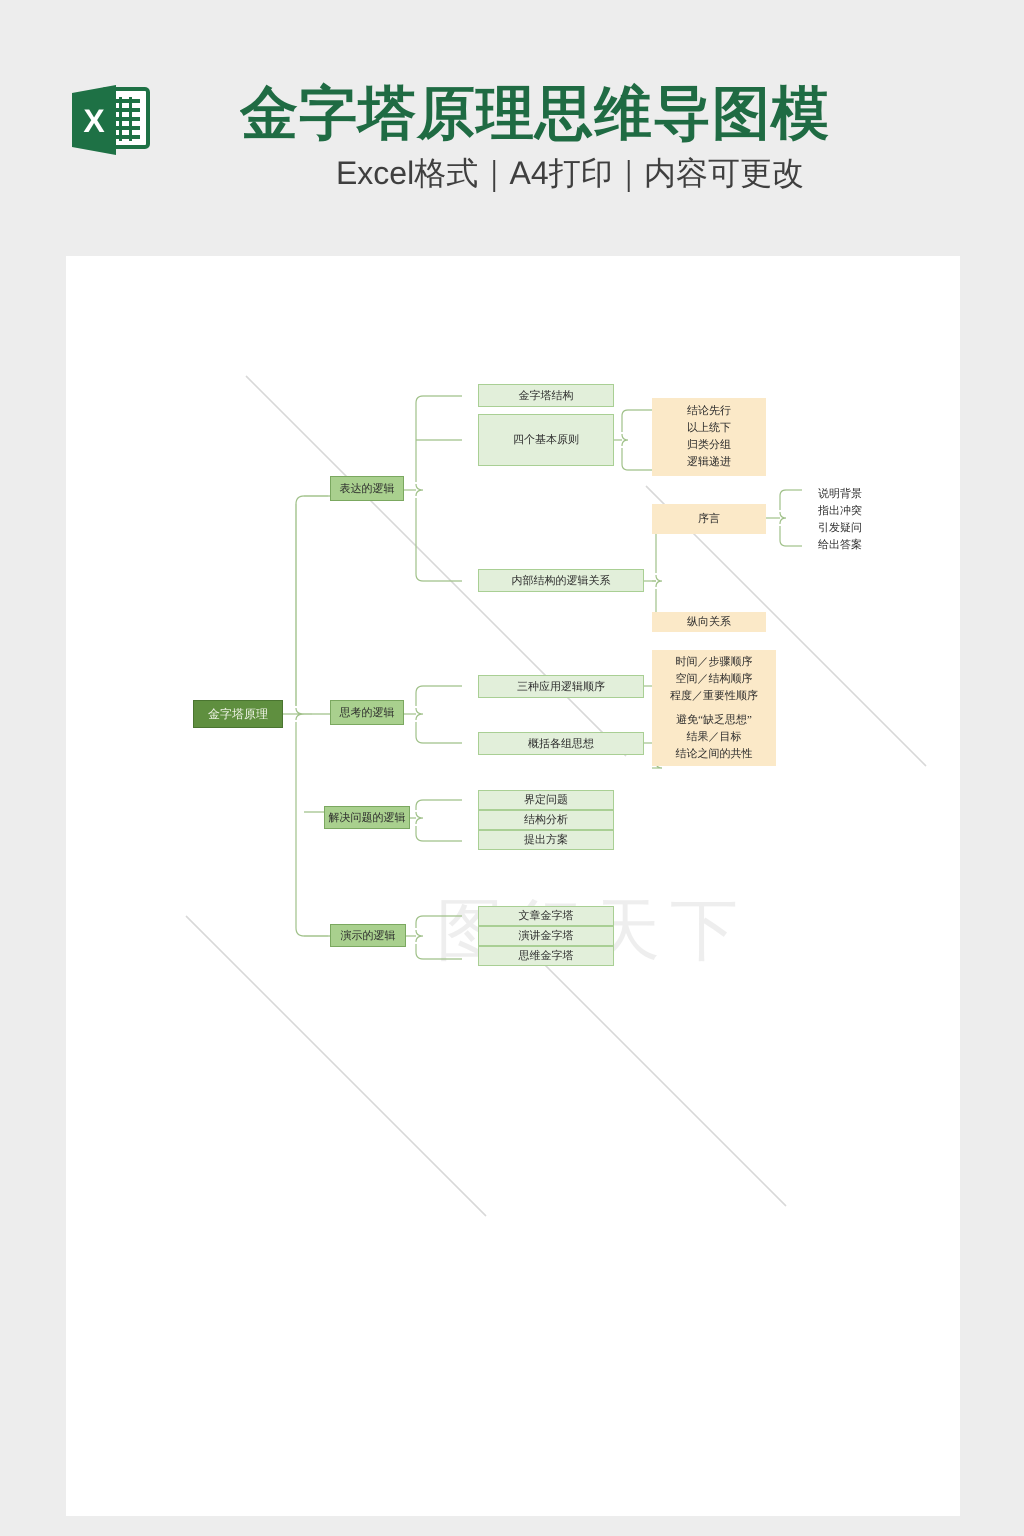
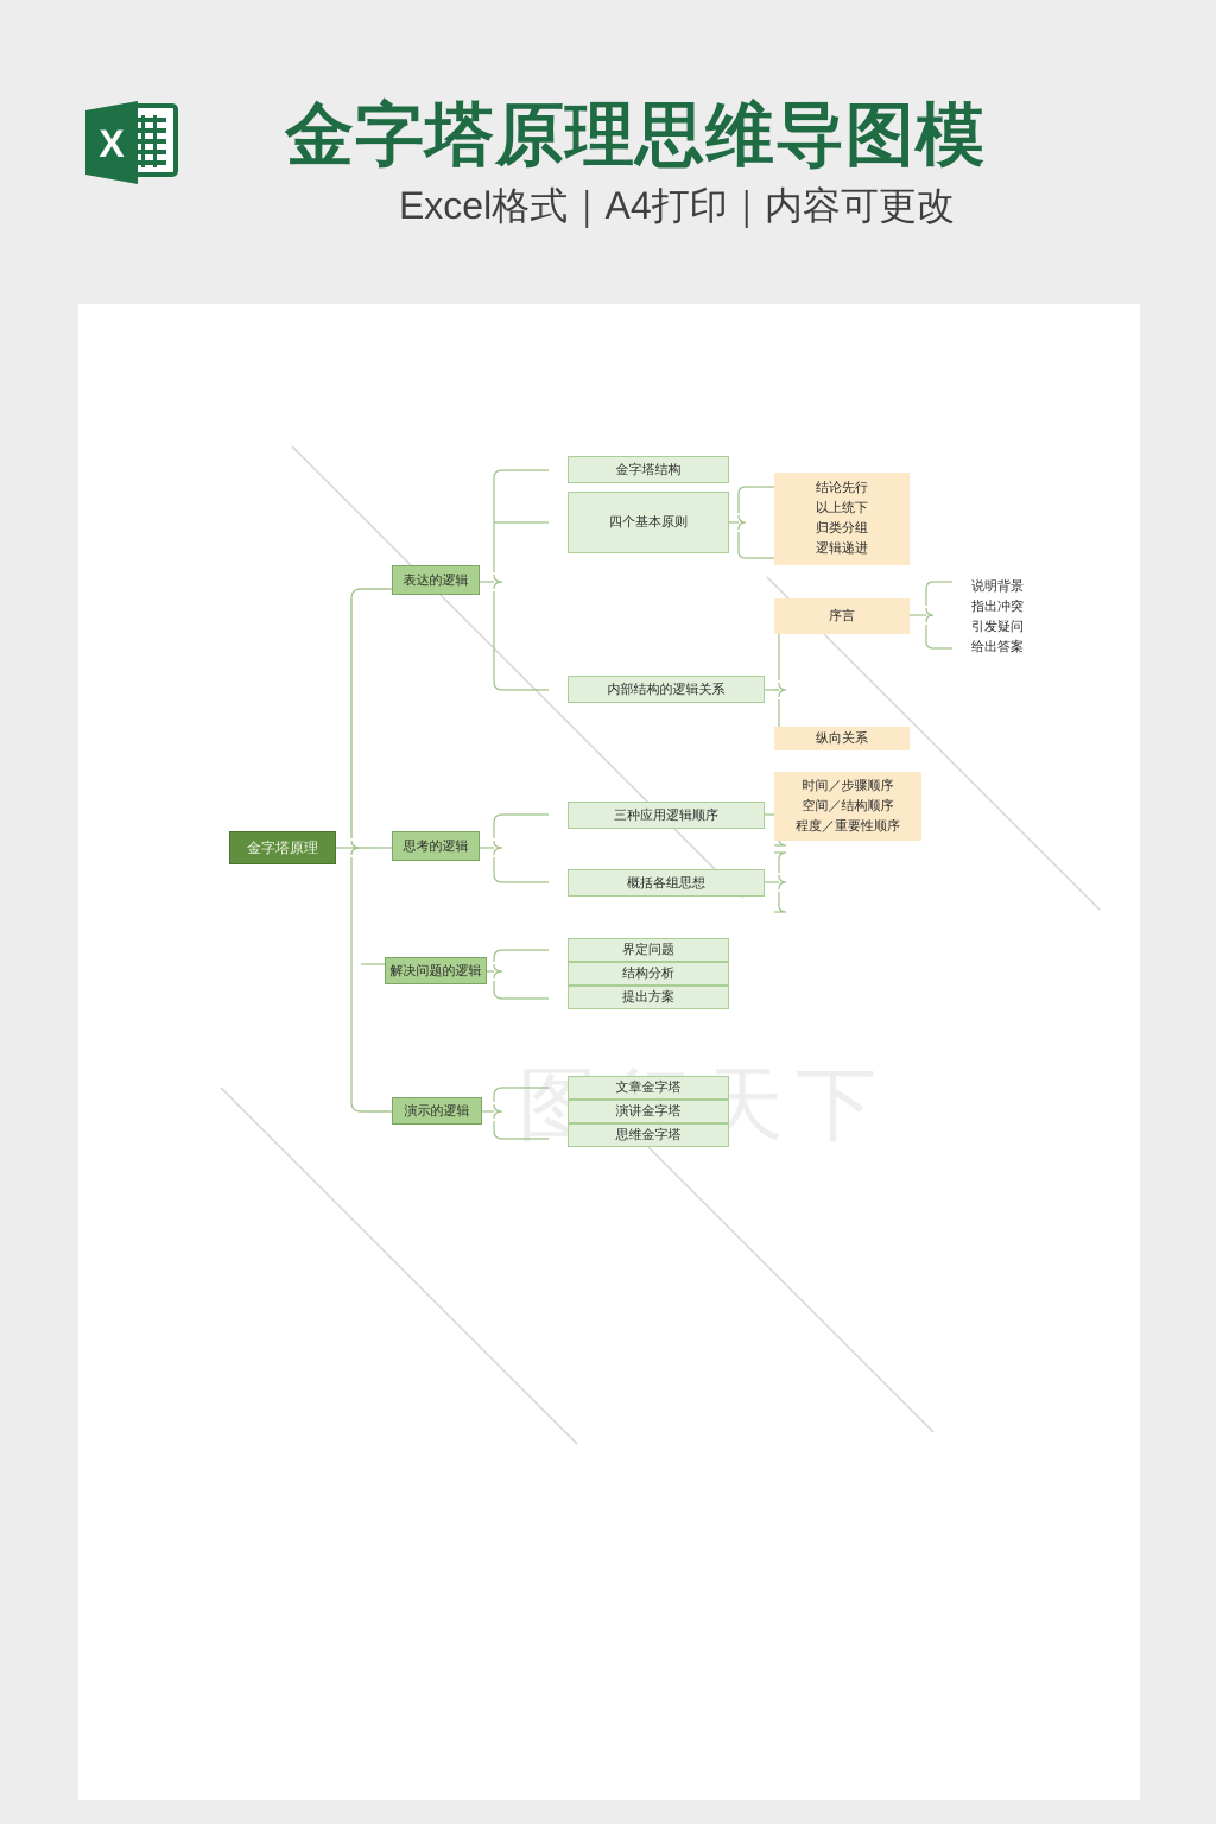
  X
  金字塔原理思维导图模
  Excel格式｜A4打印｜内容可更改
  图天下
  金字塔原理
  表达的逻辑
  思考的逻辑
  解决问题的逻辑
  演示的逻辑
  金字塔结构
  四个基本原则
  内部结构的逻辑关系
  结论先行
  以上统下
  归类分组
  逻辑递进
  序言
  纵向关系
  说明背景
  指出冲突
  引发疑问
  给出答案
  三种应用逻辑顺序
  概括各组思想
  时间／步骤顺序
  空间／结构顺序
  程度／重要性顺序
- 避免“缺乏思想”
- 结果／目标
- 结论之间的共性
  界定问题
  结构分析
  提出方案
  文章金字塔
  演讲金字塔
  思维金字塔
